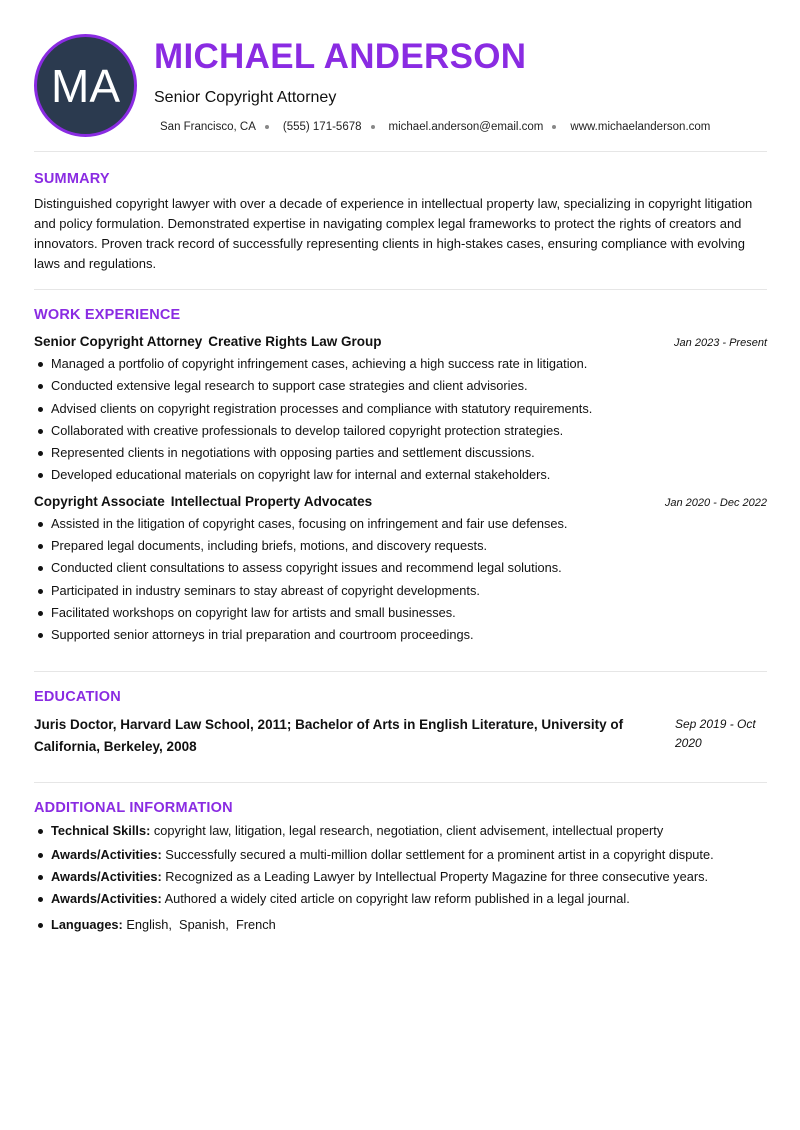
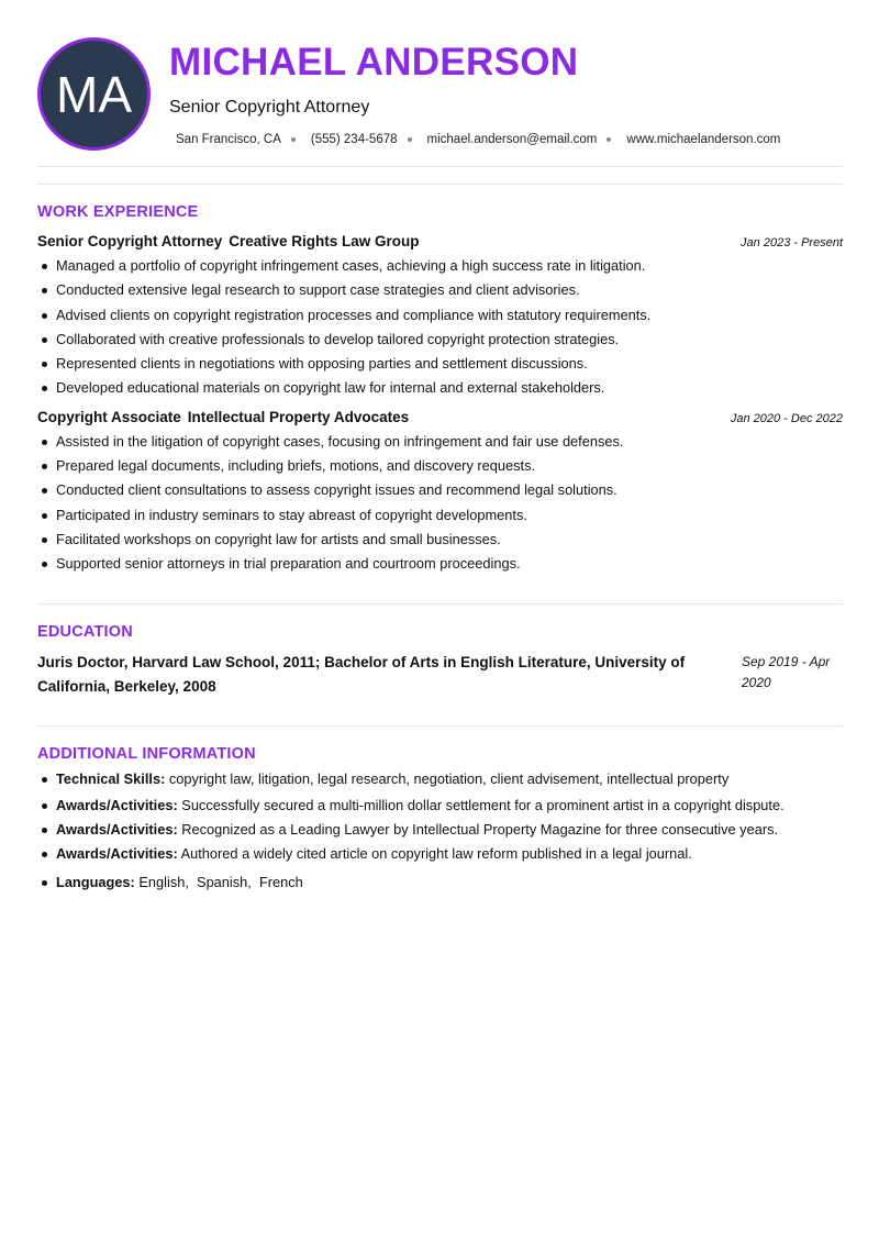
  MA
  MICHAEL ANDERSON
  Senior Copyright Attorney
  San Francisco, CA
- (555) 171-5678
+ (555) 234-5678
  michael.anderson@email.com
  www.michaelanderson.com
- SUMMARY
- Distinguished copyright lawyer with over a decade of experience in intellectual property law, specializing in copyright litigation and policy formulation. Demonstrated expertise in navigating complex legal frameworks to protect the rights of creators and innovators. Proven track record of successfully representing clients in high-stakes cases, ensuring compliance with evolving laws and regulations.
  WORK EXPERIENCE
  Senior Copyright Attorney Creative Rights Law Group
  Jan 2023 - Present
  Managed a portfolio of copyright infringement cases, achieving a high success rate in litigation.
  Conducted extensive legal research to support case strategies and client advisories.
  Advised clients on copyright registration processes and compliance with statutory requirements.
  Collaborated with creative professionals to develop tailored copyright protection strategies.
  Represented clients in negotiations with opposing parties and settlement discussions.
  Developed educational materials on copyright law for internal and external stakeholders.
  Copyright Associate Intellectual Property Advocates
  Jan 2020 - Dec 2022
  Assisted in the litigation of copyright cases, focusing on infringement and fair use defenses.
  Prepared legal documents, including briefs, motions, and discovery requests.
  Conducted client consultations to assess copyright issues and recommend legal solutions.
  Participated in industry seminars to stay abreast of copyright developments.
  Facilitated workshops on copyright law for artists and small businesses.
  Supported senior attorneys in trial preparation and courtroom proceedings.
  EDUCATION
  Juris Doctor, Harvard Law School, 2011; Bachelor of Arts in English Literature, University of California, Berkeley, 2008
- Sep 2019 - Oct 2020
+ Sep 2019 - Apr 2020
  ADDITIONAL INFORMATION
  Technical Skills: copyright law, litigation, legal research, negotiation, client advisement, intellectual property
  Awards/Activities: Successfully secured a multi-million dollar settlement for a prominent artist in a copyright dispute.
  Awards/Activities: Recognized as a Leading Lawyer by Intellectual Property Magazine for three consecutive years.
  Awards/Activities: Authored a widely cited article on copyright law reform published in a legal journal.
  Languages: English, Spanish, French
